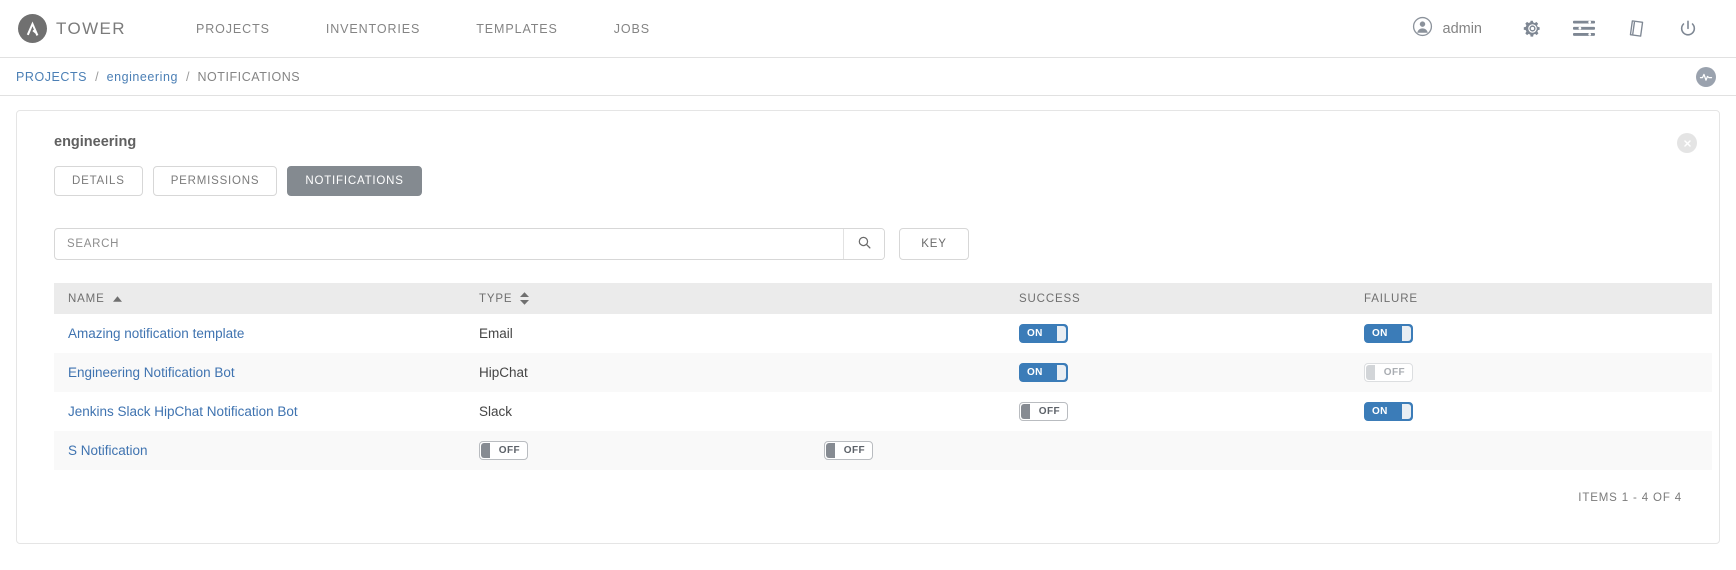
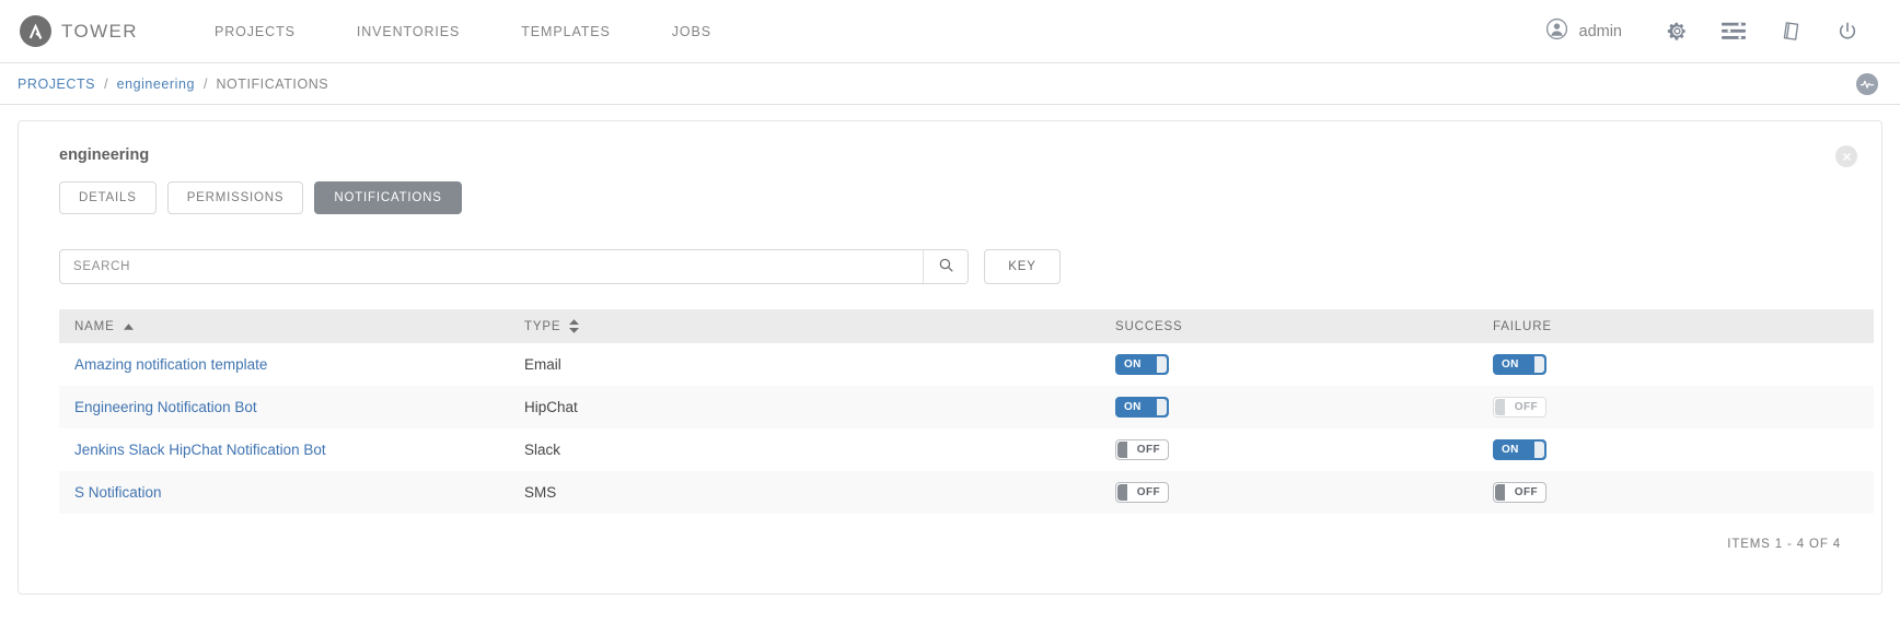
  TOWER
  PROJECTS
  INVENTORIES
  TEMPLATES
  JOBS
  admin
  PROJECTS
  /
  engineering
  /
  NOTIFICATIONS
  engineering
  DETAILS
  PERMISSIONS
  NOTIFICATIONS
  SEARCH
  KEY
  NAME
  TYPE
  SUCCESS
  FAILURE
  Amazing notification template
  Email
  ON
  ON
  Engineering Notification Bot
  HipChat
  ON
  OFF
  Jenkins Slack HipChat Notification Bot
  Slack
  OFF
  ON
  S Notification
+ SMS
  OFF
  OFF
  ITEMS 1 - 4 OF 4
